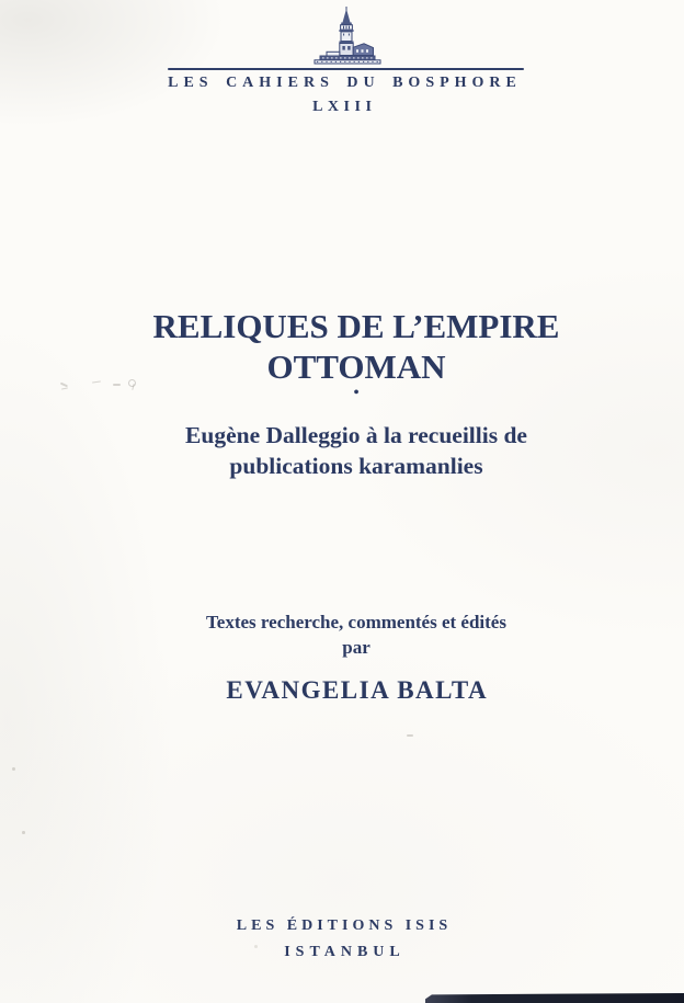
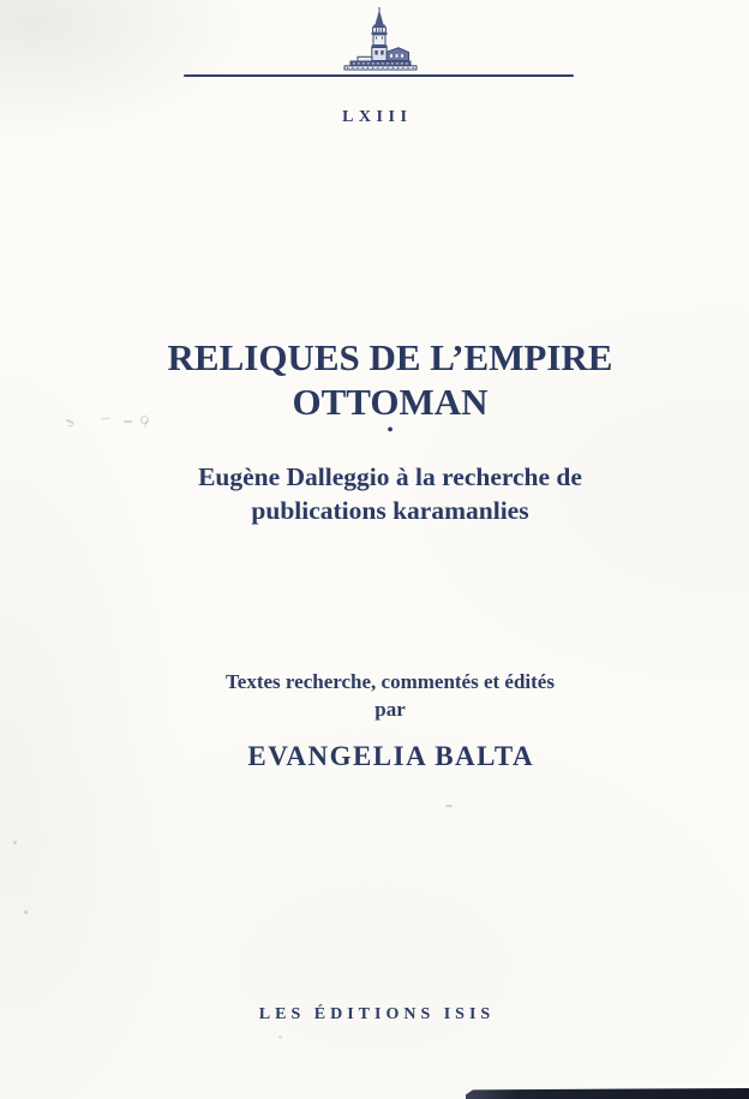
- LES CAHIERS DU BOSPHORE
  LXIII
  RELIQUES DE L’EMPIRE
  OTTOMAN
  •
- Eugène Dalleggio à la recueillis de
+ Eugène Dalleggio à la recherche de
  publications karamanlies
  Textes recherche, commentés et édités
  par
  EVANGELIA BALTA
  LES ÉDITIONS ISIS
- ISTANBUL
